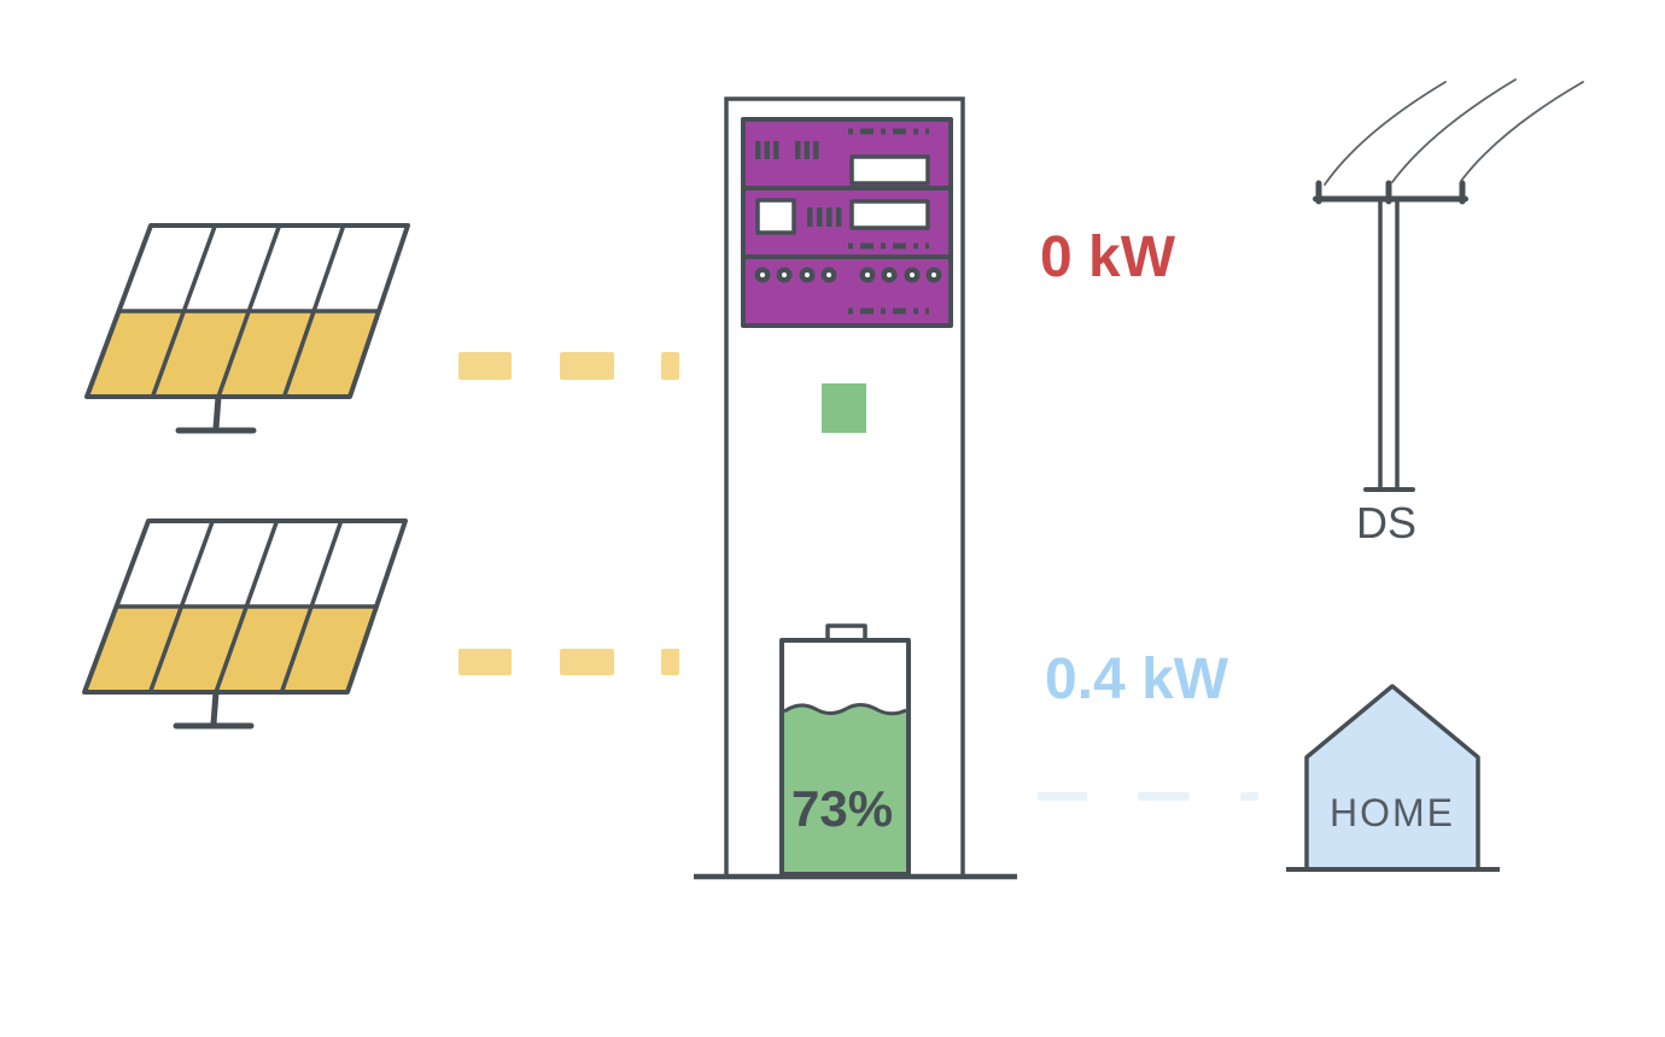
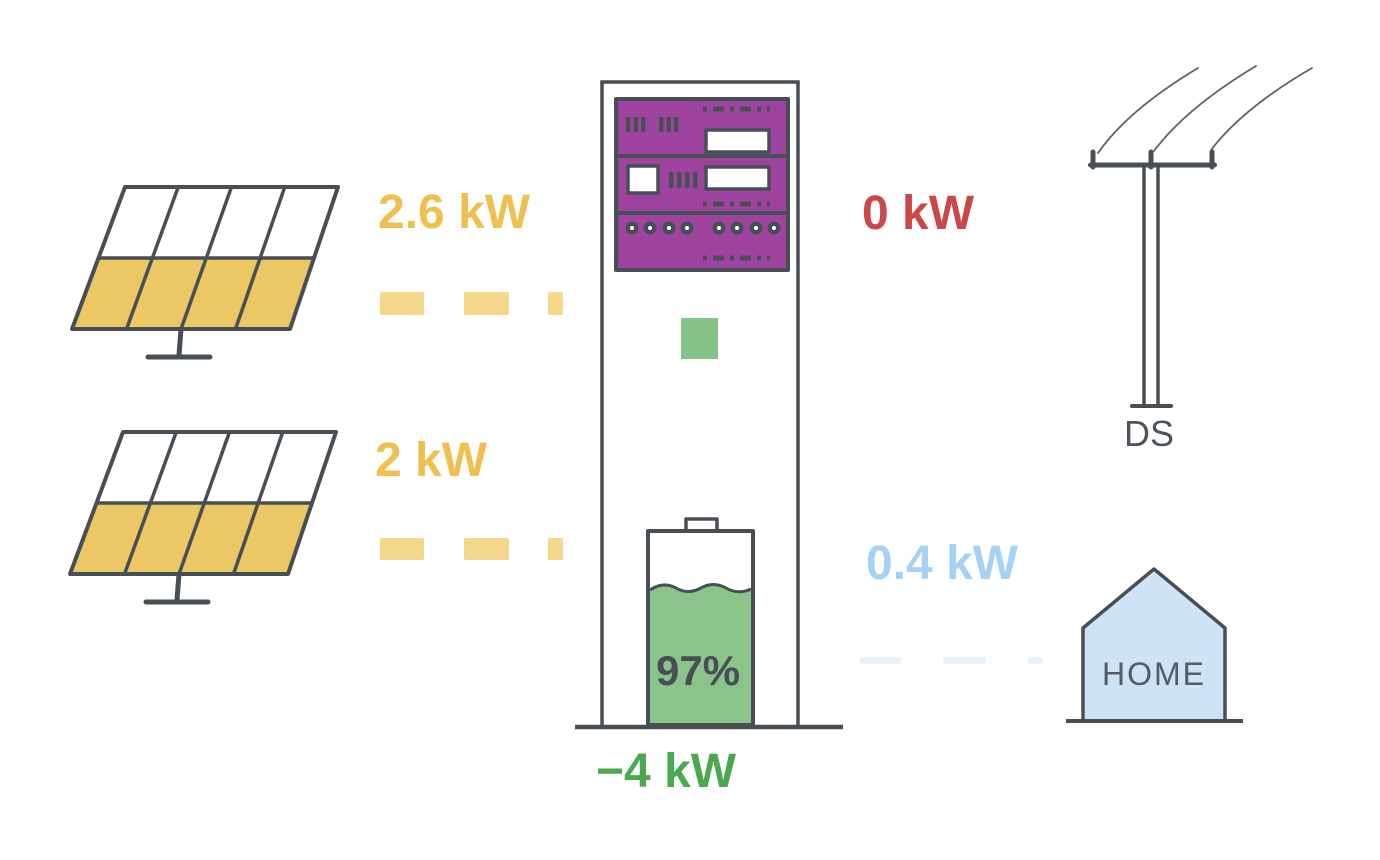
+ 2.6 kW
+ 2 kW
  0 kW
  0.4 kW
- 73%
+ 97%
+ −4 kW
  DS
  HOME
